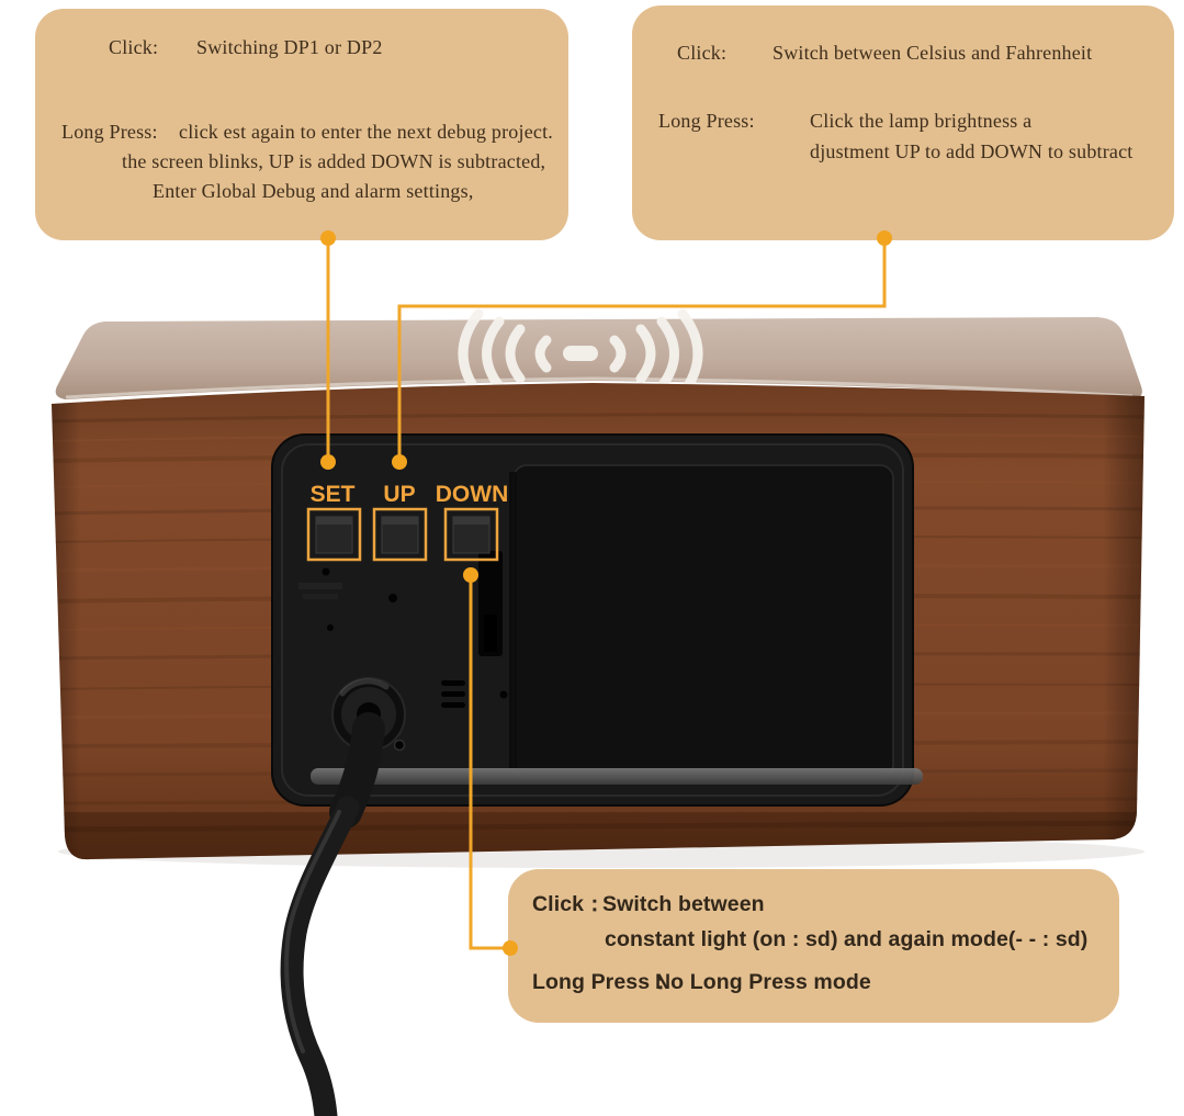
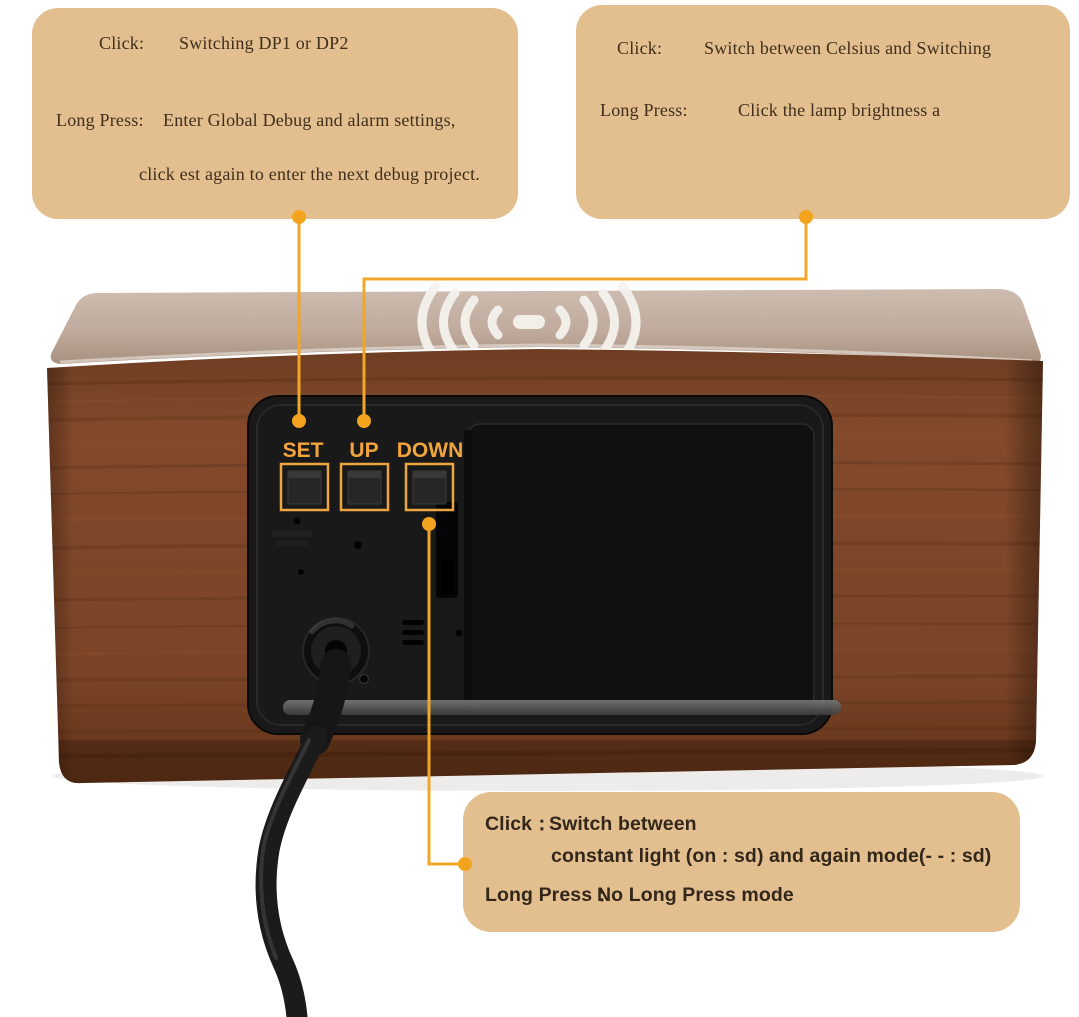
  Click:
  Switching DP1 or DP2
  Long Press:
- click est again to enter the next debug project.
+ Enter Global Debug and alarm settings,
- the screen blinks, UP is added DOWN is subtracted,
- Enter Global Debug and alarm settings,
+ click est again to enter the next debug project.
  Click:
- Switch between Celsius and Fahrenheit
+ Switch between Celsius and Switching
  Long Press:
  Click the lamp brightness a
- djustment UP to add DOWN to subtract
  Click：
  Switch between
  constant light (on : sd) and again mode(- - : sd)
  Long Press：
  No Long Press mode
  SET
  UP
  DOWN
